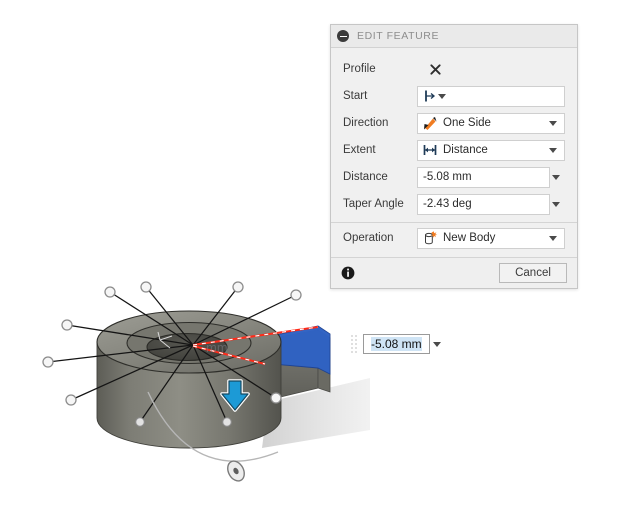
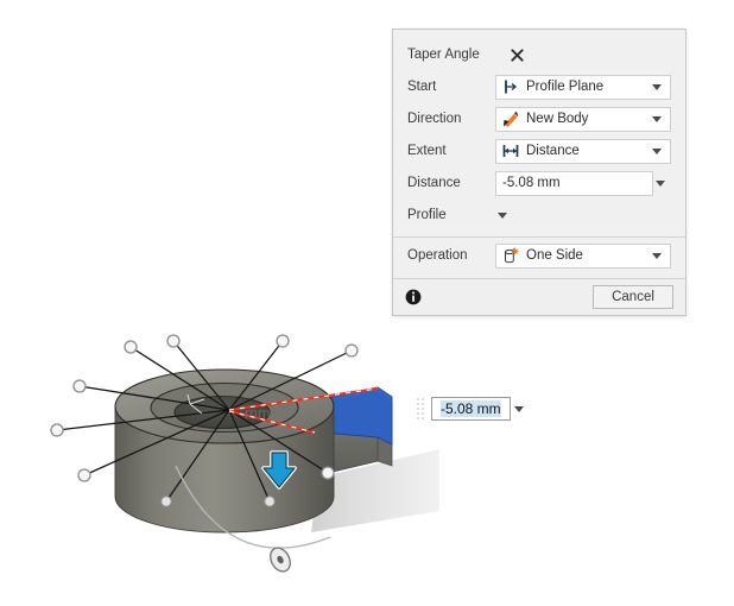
  mm
- EDIT FEATURE
- Profile
+ Taper Angle
  Start
+ Profile Plane
  Direction
- One Side
+ New Body
  Extent
  Distance
  Distance
  -5.08 mm
- Taper Angle
+ Profile
- -2.43 deg
  Operation
- New Body
+ One Side
  Cancel
  -5.08 mm
